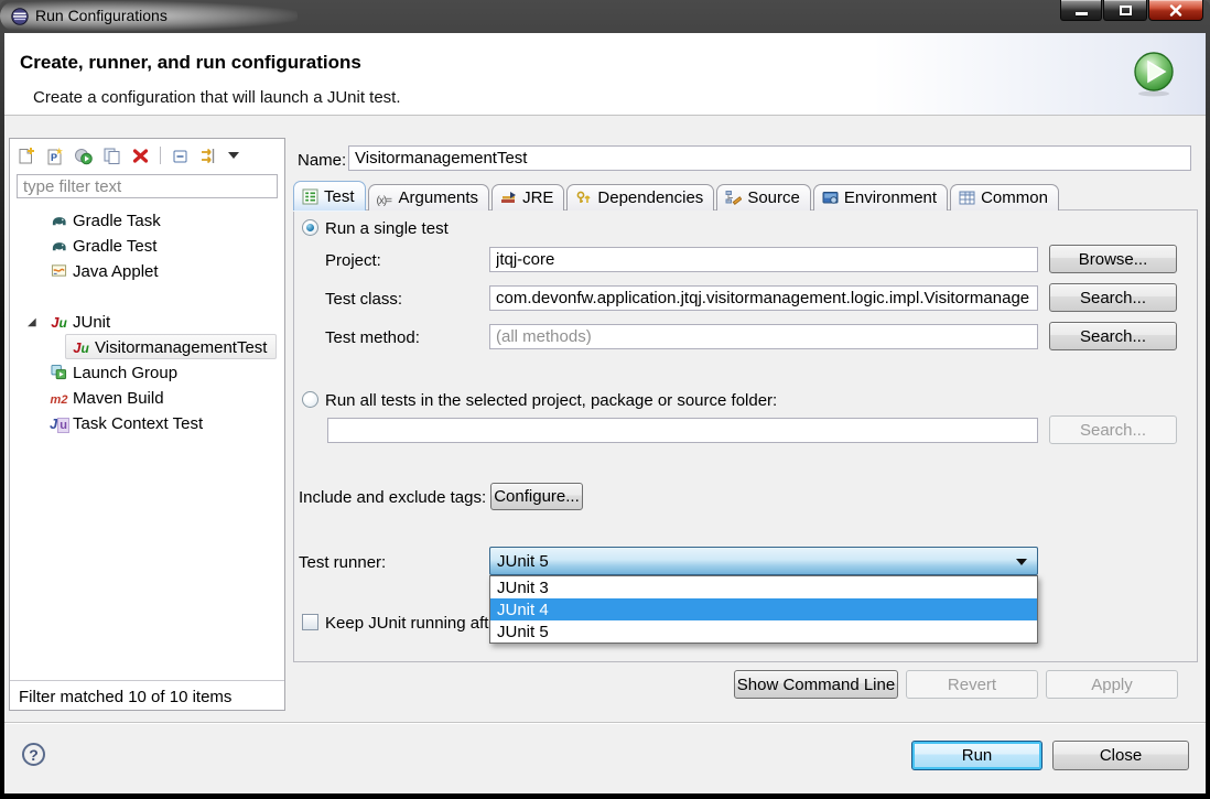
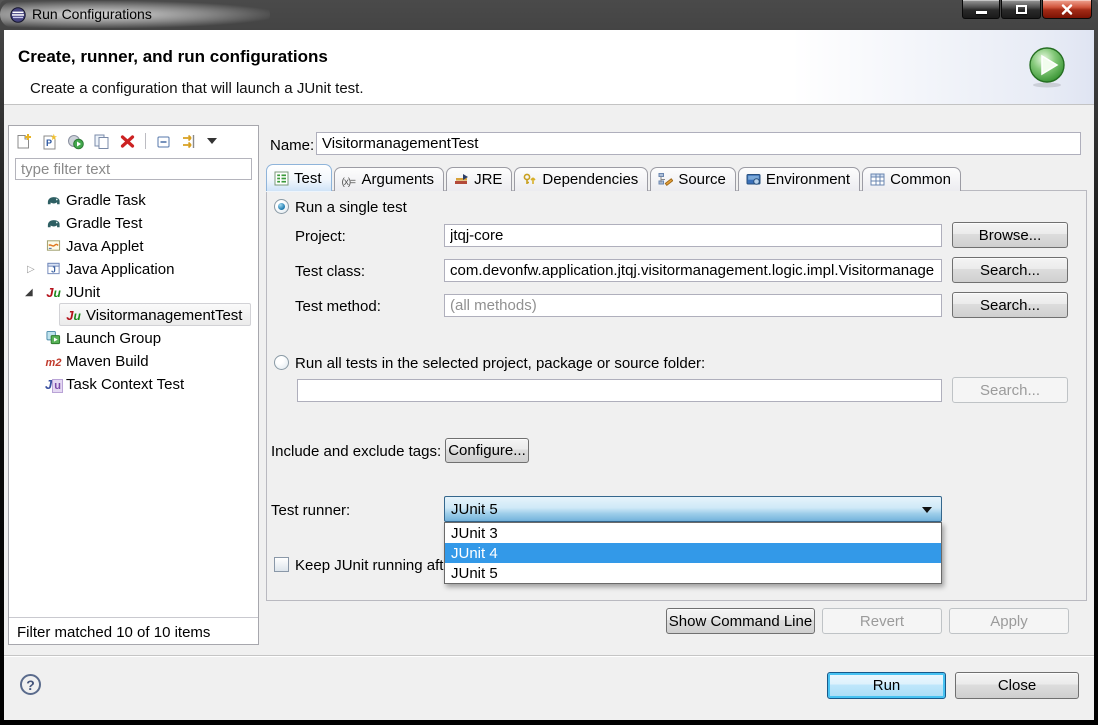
  Run Configurations
  Create, runner, and run configurations
  Create a configuration that will launch a JUnit test.
  P
  type filter text
  Gradle Task
  Gradle Test
  Java Applet
+ J
+ Java Application
  JUnit
  VisitormanagementTest
  Launch Group
  Maven Build
  Task Context Test
  Filter matched 10 of 10 items
  Name:
  VisitormanagementTest
  Test
  Arguments
  JRE
  Dependencies
  Source
  Environment
  Common
  Run a single test
  Project:
  jtqj-core
  Browse...
  Test class:
  com.devonfw.application.jtqj.visitormanagement.logic.impl.Visitormanage
  Search...
  Test method:
  (all methods)
  Search...
  Run all tests in the selected project, package or source folder:
  Search...
  Include and exclude tags:
  Configure...
  Test runner:
  JUnit 5
  Keep JUnit running aft
  JUnit 3
  JUnit 4
  JUnit 5
  Show Command Line
  Revert
  Apply
  ?
  Run
  Close
